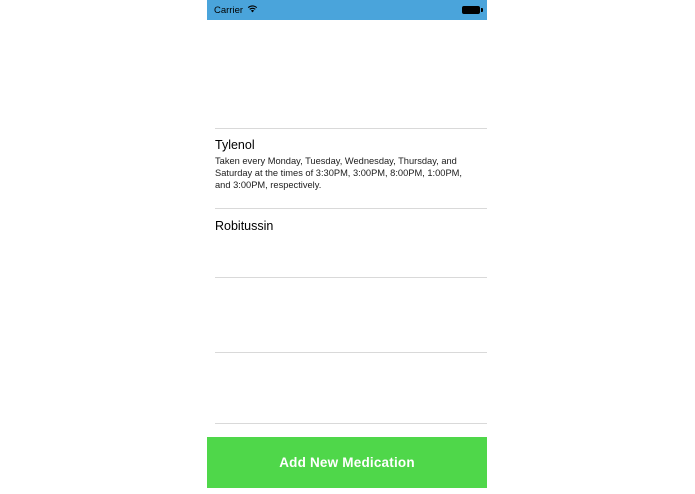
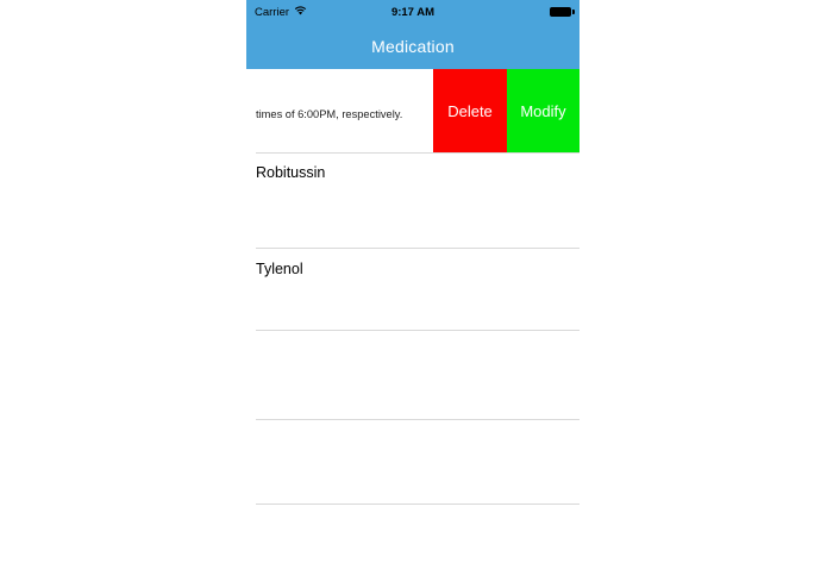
  Carrier
+ 9:17 AM
+ Medication
+ times of 6:00PM, respectively.
+ Delete
+ Modify
- Tylenol
+ Robitussin
- Taken every Monday, Tuesday, Wednesday, Thursday, and
- Saturday at the times of 3:30PM, 3:00PM, 8:00PM, 1:00PM,
- and 3:00PM, respectively.
- Robitussin
+ Tylenol
- Add New Medication
